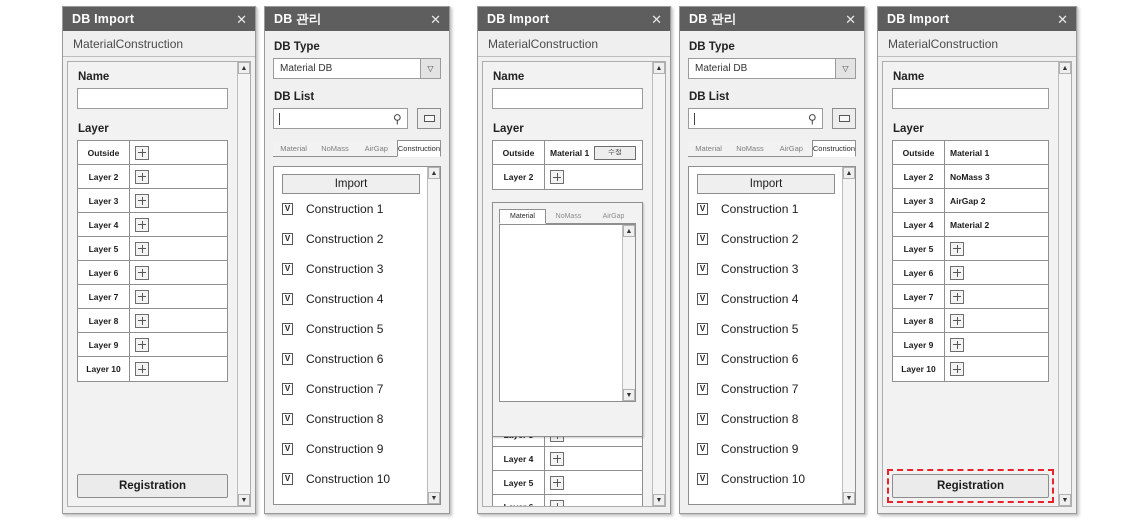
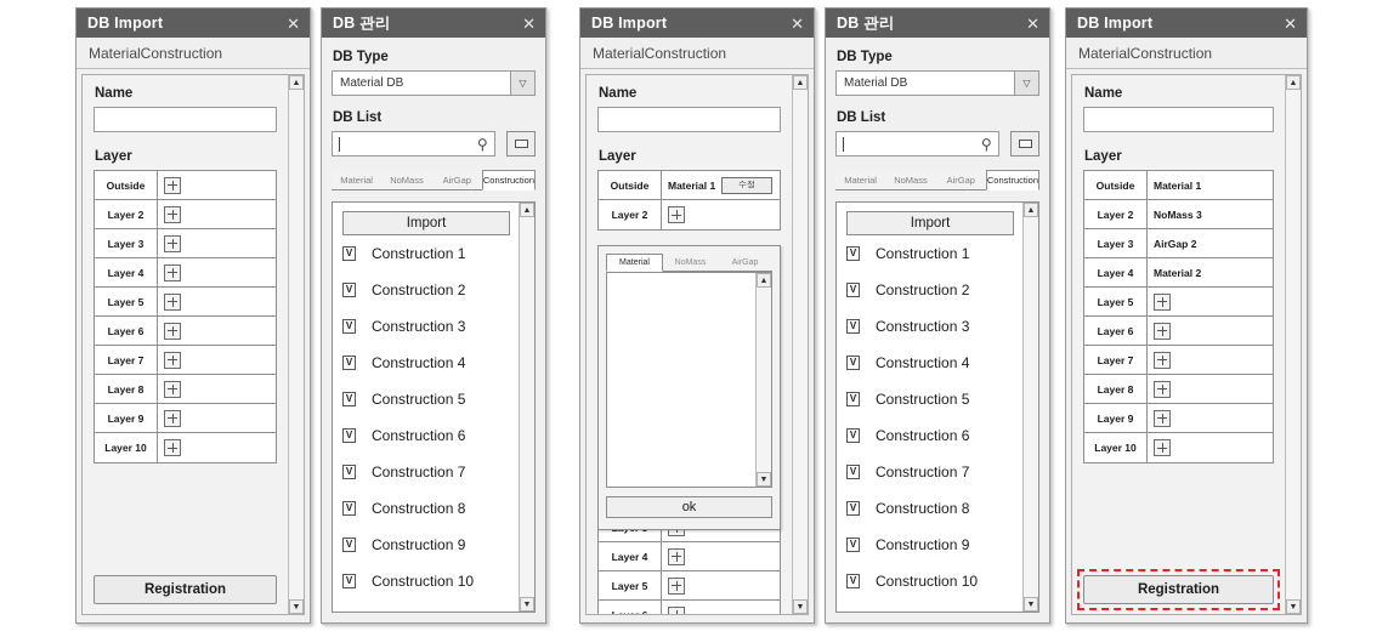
  DB Import
  ✕
  MaterialConstruction
  Name
  Layer
  Outside
  Layer 2
  Layer 3
  Layer 4
  Layer 5
  Layer 6
  Layer 7
  Layer 8
  Layer 9
  Layer 10
  Registration
  DB 관리
  ✕
  DB Type
  Material DB
  ▽
  DB List
  Material
  NoMass
  AirGap
  Construction
  Import
  V
  Construction 1
  V
  Construction 2
  V
  Construction 3
  V
  Construction 4
  V
  Construction 5
  V
  Construction 6
  V
  Construction 7
  V
  Construction 8
  V
  Construction 9
  V
  Construction 10
  DB Import
  ✕
  MaterialConstruction
  Name
  Layer
  Outside
  Material 1
  Layer 2
  Layer 4
  Layer 5
+ ok
  DB 관리
  ✕
  DB Type
  Material DB
  ▽
  DB List
  Material
  NoMass
  AirGap
  Construction
  Import
  V
  Construction 1
  V
  Construction 2
  V
  Construction 3
  V
  Construction 4
  V
  Construction 5
  V
  Construction 6
  V
  Construction 7
  V
  Construction 8
  V
  Construction 9
  V
  Construction 10
  DB Import
  ✕
  MaterialConstruction
  Name
  Layer
  Outside
  Material 1
  Layer 2
  NoMass 3
  Layer 3
  AirGap 2
  Layer 4
  Material 2
  Layer 5
  Layer 6
  Layer 7
  Layer 8
  Layer 9
  Layer 10
  Registration
